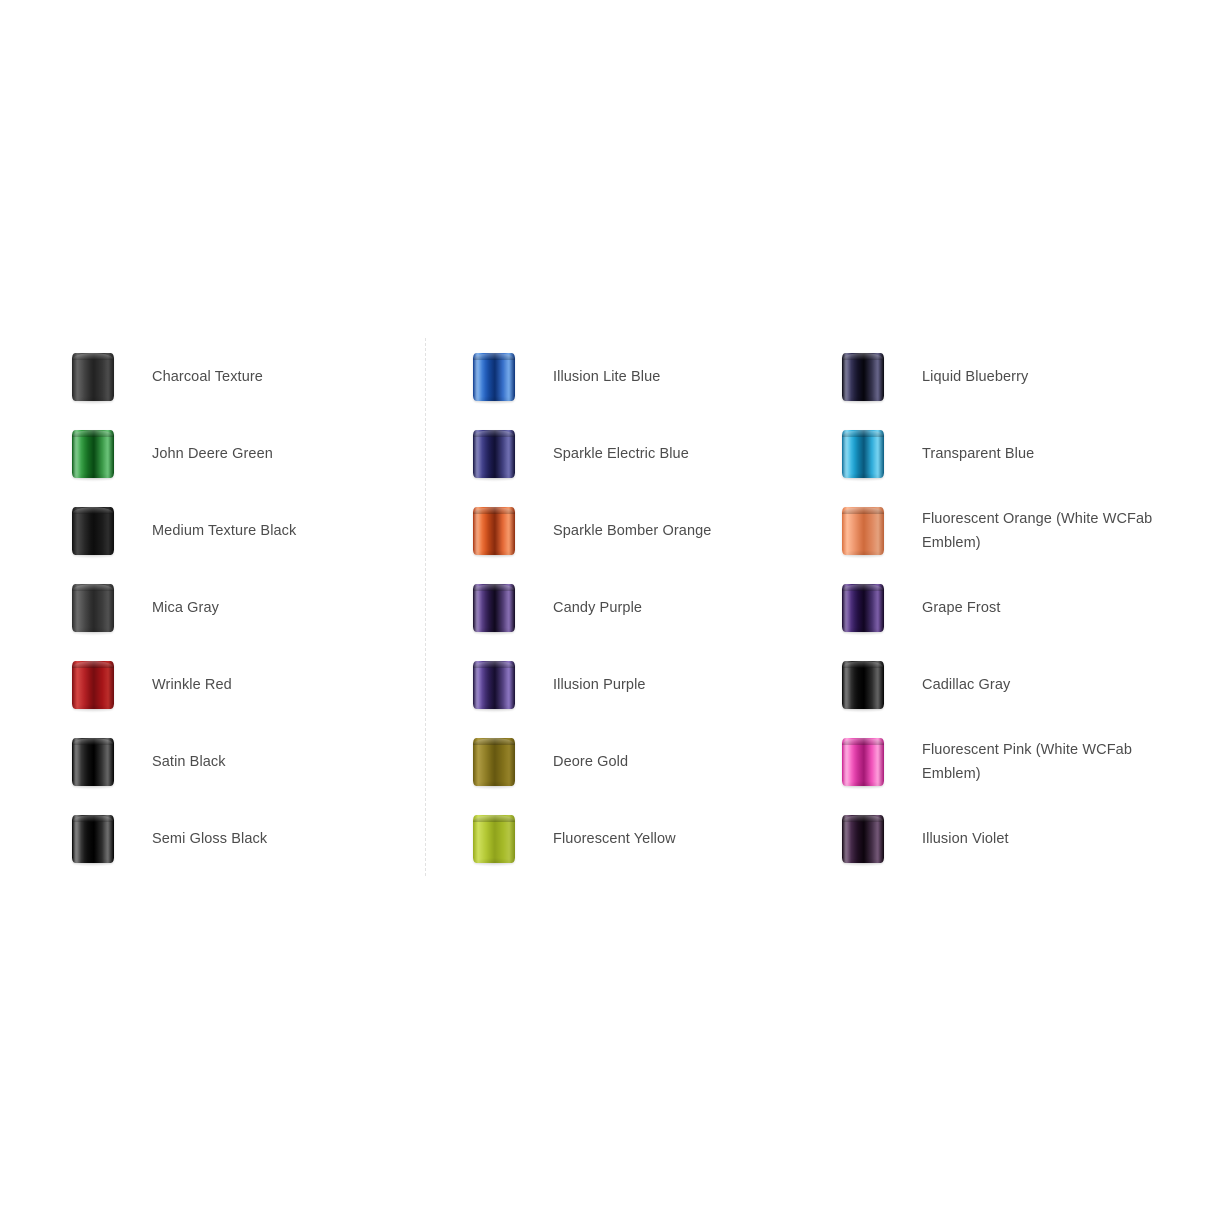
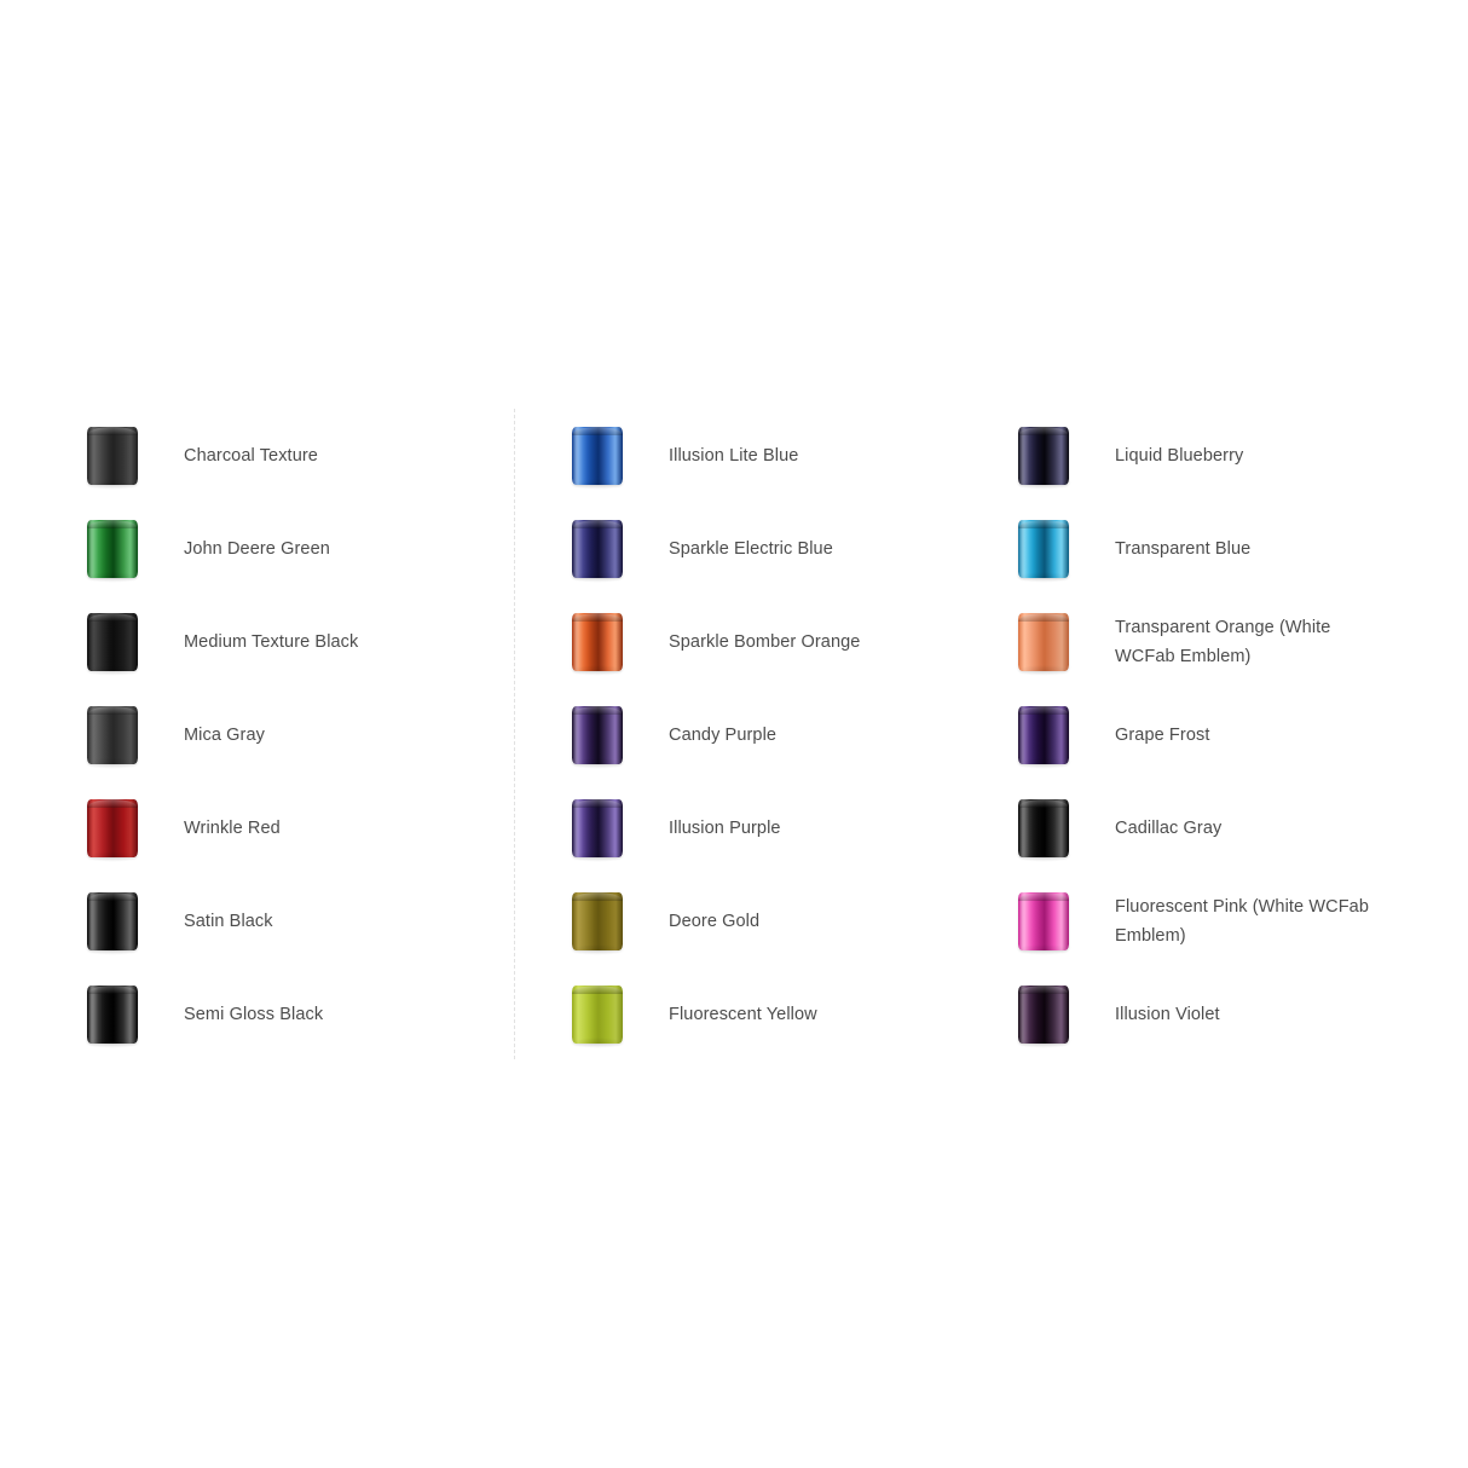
  Charcoal Texture
  John Deere Green
  Medium Texture Black
  Mica Gray
  Wrinkle Red
  Satin Black
  Semi Gloss Black
  Illusion Lite Blue
  Sparkle Electric Blue
  Sparkle Bomber Orange
  Candy Purple
  Illusion Purple
  Deore Gold
  Fluorescent Yellow
  Liquid Blueberry
  Transparent Blue
- Fluorescent Orange (White WCFab Emblem)
+ Transparent Orange (White WCFab Emblem)
  Grape Frost
  Cadillac Gray
  Fluorescent Pink (White WCFab Emblem)
  Illusion Violet
